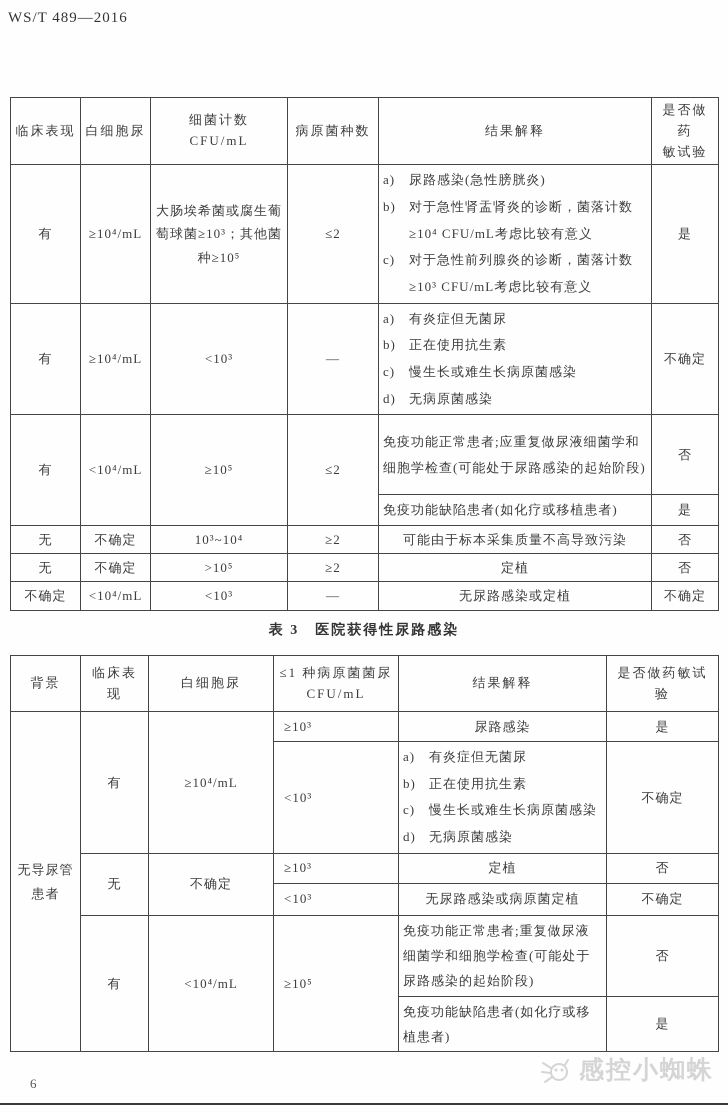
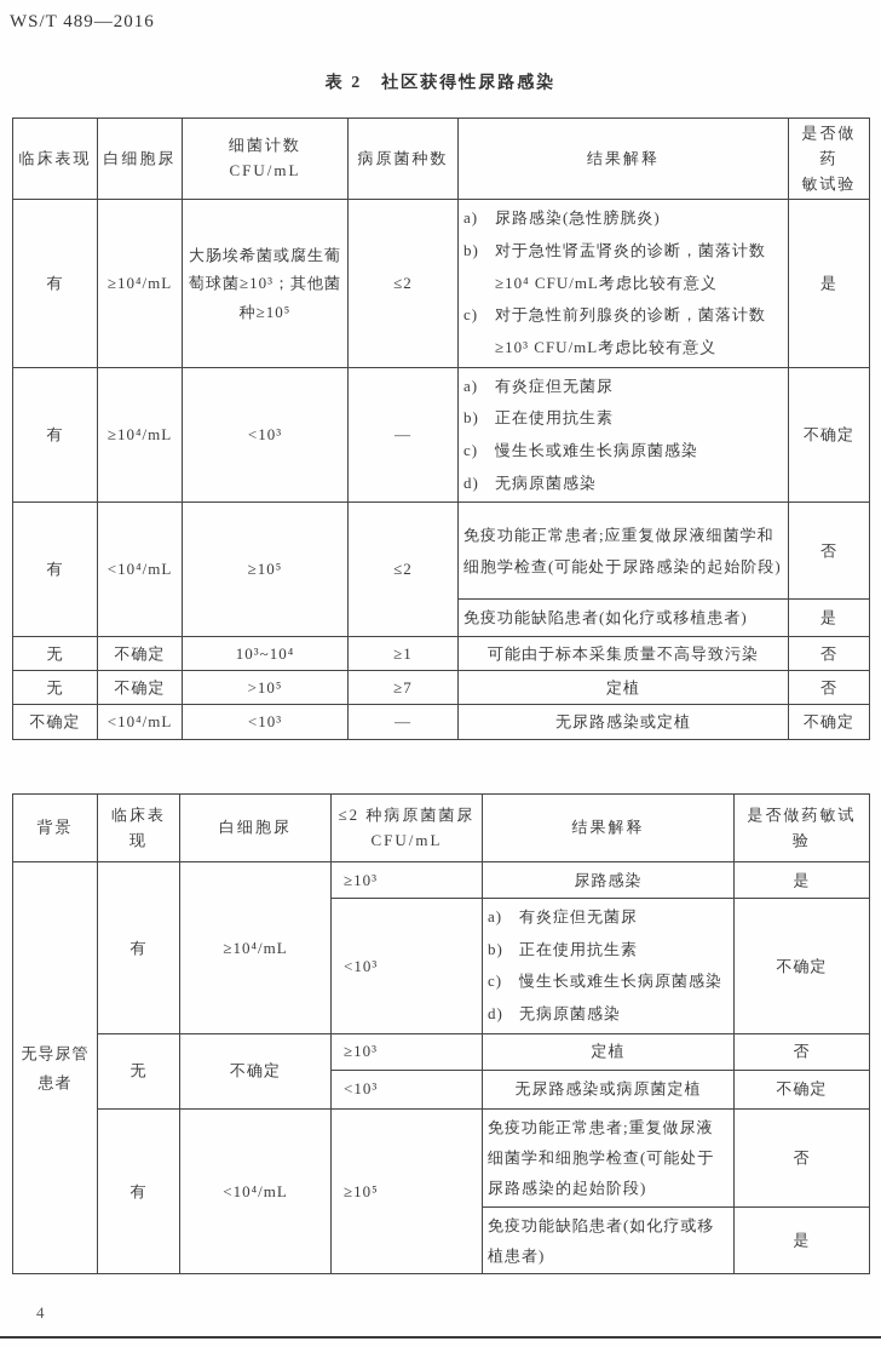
  WS/T 489—2016
+ 表 2 社区获得性尿路感染
  临床表现	白细胞尿	细菌计数 CFU/mL	病原菌种数	结果解释	是否做药 敏试验
  有	≥10⁴/mL	大肠埃希菌或腐生葡萄球菌≥10³；其他菌种≥10⁵	≤2	a) 尿路感染(急性膀胱炎) b) 对于急性肾盂肾炎的诊断，菌落计数≥10⁴ CFU/mL考虑比较有意义 c) 对于急性前列腺炎的诊断，菌落计数≥10³ CFU/mL考虑比较有意义	是
  有	≥10⁴/mL	<10³	—	a) 有炎症但无菌尿 b) 正在使用抗生素 c) 慢生长或难生长病原菌感染 d) 无病原菌感染	不确定
  有	<10⁴/mL	≥10⁵	≤2	免疫功能正常患者;应重复做尿液细菌学和细胞学检查(可能处于尿路感染的起始阶段)	否
  免疫功能缺陷患者(如化疗或移植患者)	是
- 无	不确定	10³~10⁴	≥2	可能由于标本采集质量不高导致污染	否
+ 无	不确定	10³~10⁴	≥1	可能由于标本采集质量不高导致污染	否
- 无	不确定	>10⁵	≥2	定植	否
+ 无	不确定	>10⁵	≥7	定植	否
  不确定	<10⁴/mL	<10³	—	无尿路感染或定植	不确定
- 表 3 医院获得性尿路感染
- 背景	临床表现	白细胞尿	≤1 种病原菌菌尿 CFU/mL	结果解释	是否做药敏试验
+ 背景	临床表现	白细胞尿	≤2 种病原菌菌尿 CFU/mL	结果解释	是否做药敏试验
  无导尿管患者	有	≥10⁴/mL	≥10³	尿路感染	是
  <10³	a) 有炎症但无菌尿 b) 正在使用抗生素 c) 慢生长或难生长病原菌感染 d) 无病原菌感染	不确定
  无	不确定	≥10³	定植	否
  <10³	无尿路感染或病原菌定植	不确定
  有	<10⁴/mL	≥10⁵	免疫功能正常患者;重复做尿液细菌学和细胞学检查(可能处于尿路感染的起始阶段)	否
  免疫功能缺陷患者(如化疗或移植患者)	是
- 6
+ 4
- 感控小蜘蛛
